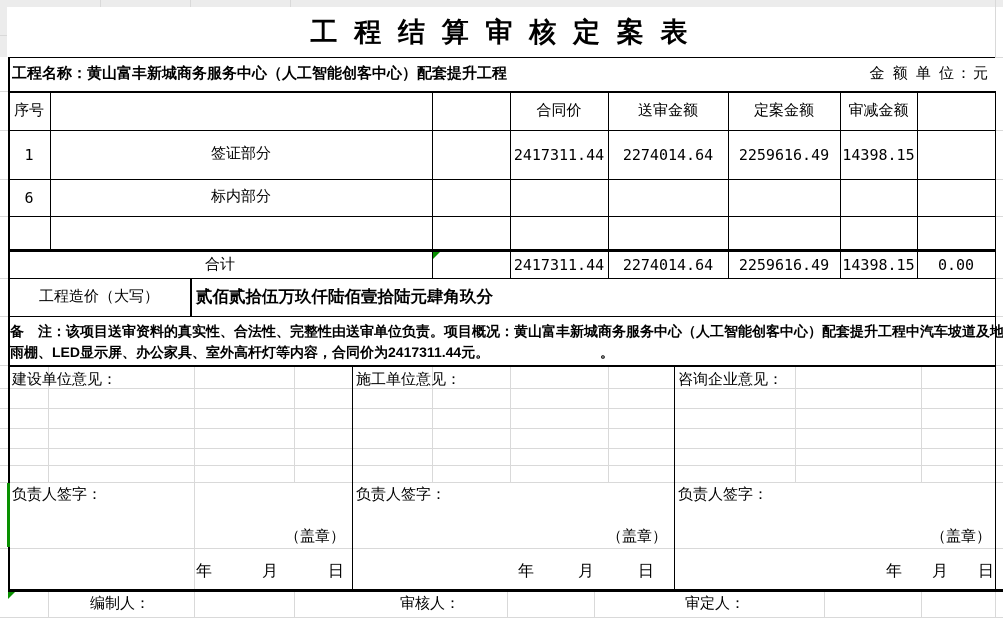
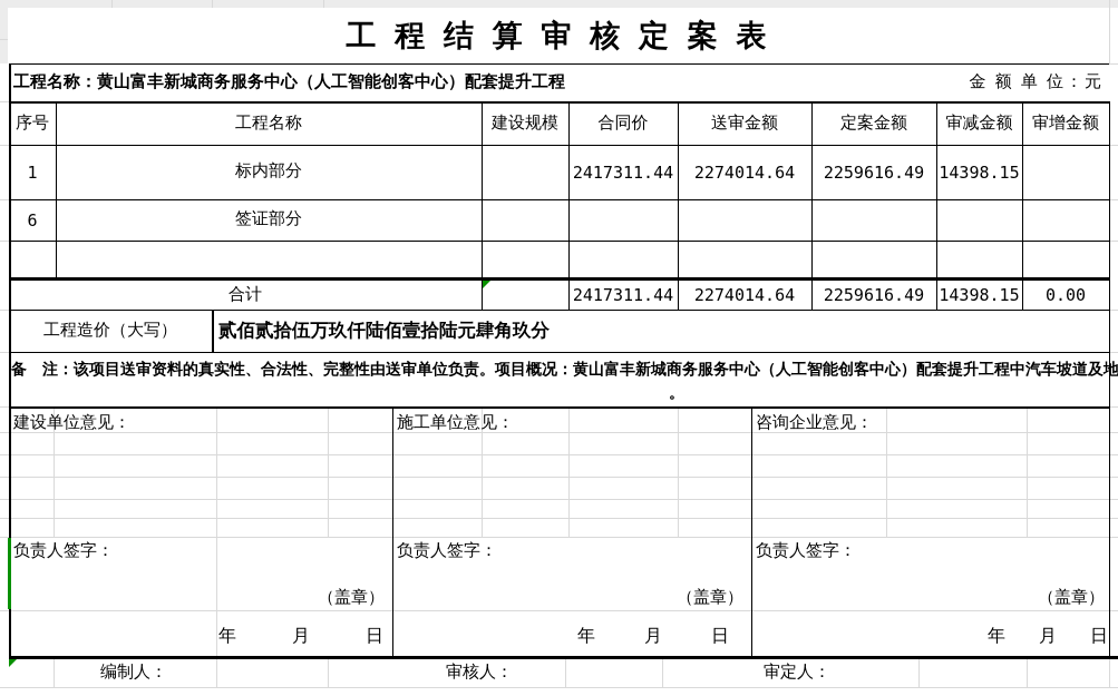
  工 程 结 算 审 核 定 案 表
  工程名称：黄山富丰新城商务服务中心（人工智能创客中心）配套提升工程
  金 额 单 位：元
  序号
+ 工程名称
+ 建设规模
  合同价
  送审金额
  定案金额
  审减金额
+ 审增金额
  1
- 签证部分
+ 标内部分
  2417311.44
  2274014.64
  2259616.49
  14398.15
  6
- 标内部分
+ 签证部分
  合计
  2417311.44
  2274014.64
  2259616.49
  14398.15
  0.00
  工程造价（大写）
  贰佰贰拾伍万玖仟陆佰壹拾陆元肆角玖分
  备 注：该项目送审资料的真实性、合法性、完整性由送审单位负责。项目概况：黄山富丰新城商务服务中心（人工智能创客中心）配套提升工程中汽车坡道及地
- 雨棚、LED显示屏、办公家具、室外高杆灯等内容，合同价为2417311.44元。
  。
  建设单位意见：
  负责人签字：
  （盖章）
  年
  月
  日
  施工单位意见：
  负责人签字：
  （盖章）
  年
  月
  日
  咨询企业意见：
  负责人签字：
  （盖章）
  年
  月
  日
  编制人：
  审核人：
  审定人：
